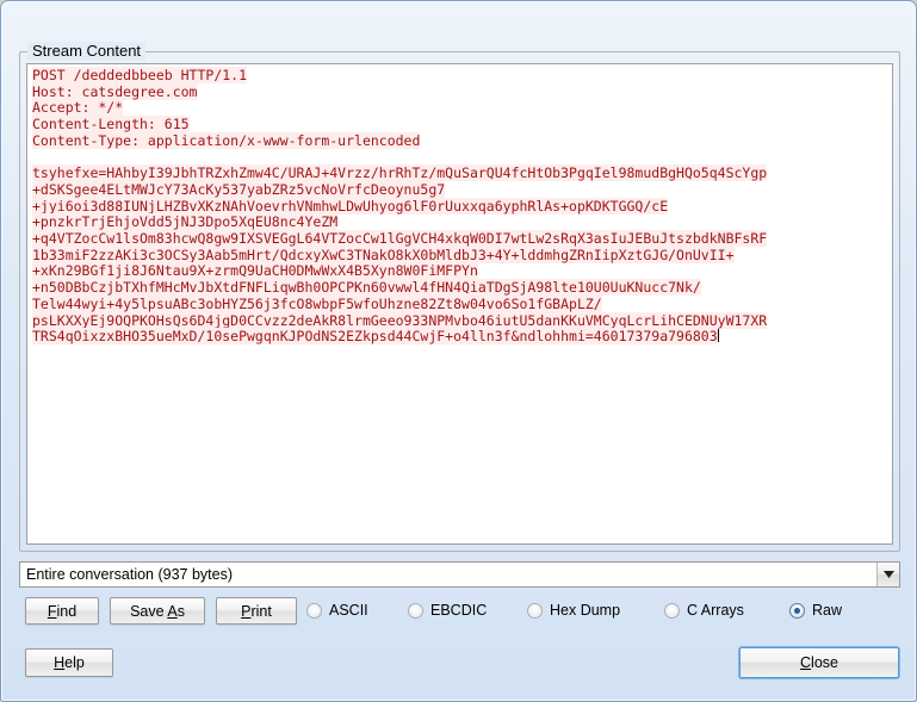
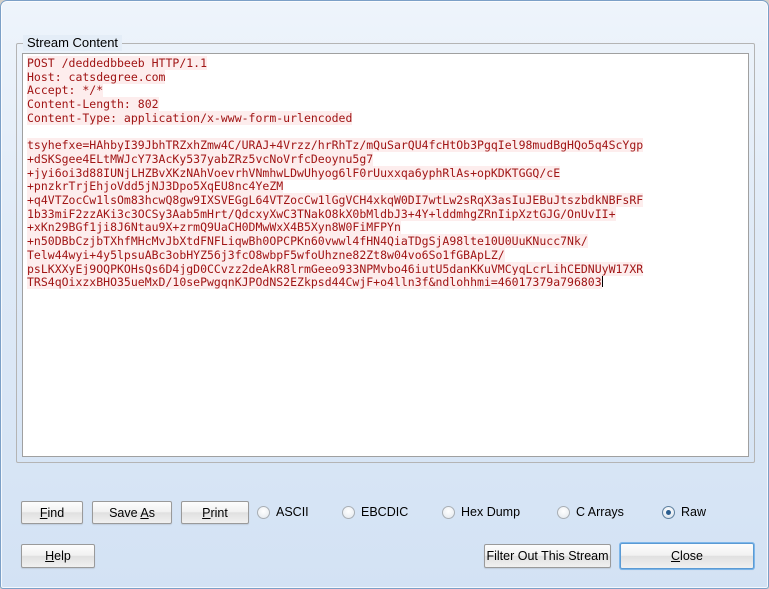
  Stream Content
- POST /deddedbbeeb HTTP/1.1 Host: catsdegree.com Accept: */* Content-Length: 615 Content-Type: application/x-www-form-urlencoded tsyhefxe=HAhbyI39JbhTRZxhZmw4C/URAJ+4Vrzz/hrRhTz/mQuSarQU4fcHtOb3PgqIel98mudBgHQo5q4ScYgp +dSKSgee4ELtMWJcY73AcKy537yabZRz5vcNoVrfcDeoynu5g7 +jyi6oi3d88IUNjLHZBvXKzNAhVoevrhVNmhwLDwUhyog6lF0rUuxxqa6yphRlAs+opKDKTGGQ/cE +pnzkrTrjEhjoVdd5jNJ3Dpo5XqEU8nc4YeZM +q4VTZocCw1lsOm83hcwQ8gw9IXSVEGgL64VTZocCw1lGgVCH4xkqW0DI7wtLw2sRqX3asIuJEBuJtszbdkNBFsRF 1b33miF2zzAKi3c3OCSy3Aab5mHrt/QdcxyXwC3TNakO8kX0bMldbJ3+4Y+lddmhgZRnIipXztGJG/OnUvII+ +xKn29BGf1ji8J6Ntau9X+zrmQ9UaCH0DMwWxX4B5Xyn8W0FiMFPYn +n50DBbCzjbTXhfMHcMvJbXtdFNFLiqwBh0OPCPKn60vwwl4fHN4QiaTDgSjA98lte10U0UuKNucc7Nk/ Telw44wyi+4y5lpsuABc3obHYZ56j3fcO8wbpF5wfoUhzne82Zt8w04vo6So1fGBApLZ/ psLKXXyEj9OQPKOHsQs6D4jgD0CCvzz2deAkR8lrmGeeo933NPMvbo46iutU5danKKuVMCyqLcrLihCEDNUyW17XR TRS4qOixzxBHO35ueMxD/10sePwgqnKJPOdNS2EZkpsd44CwjF+o4lln3f&ndlohhmi=46017379a796803
+ POST /deddedbbeeb HTTP/1.1 Host: catsdegree.com Accept: */* Content-Length: 802 Content-Type: application/x-www-form-urlencoded tsyhefxe=HAhbyI39JbhTRZxhZmw4C/URAJ+4Vrzz/hrRhTz/mQuSarQU4fcHtOb3PgqIel98mudBgHQo5q4ScYgp +dSKSgee4ELtMWJcY73AcKy537yabZRz5vcNoVrfcDeoynu5g7 +jyi6oi3d88IUNjLHZBvXKzNAhVoevrhVNmhwLDwUhyog6lF0rUuxxqa6yphRlAs+opKDKTGGQ/cE +pnzkrTrjEhjoVdd5jNJ3Dpo5XqEU8nc4YeZM +q4VTZocCw1lsOm83hcwQ8gw9IXSVEGgL64VTZocCw1lGgVCH4xkqW0DI7wtLw2sRqX3asIuJEBuJtszbdkNBFsRF 1b33miF2zzAKi3c3OCSy3Aab5mHrt/QdcxyXwC3TNakO8kX0bMldbJ3+4Y+lddmhgZRnIipXztGJG/OnUvII+ +xKn29BGf1ji8J6Ntau9X+zrmQ9UaCH0DMwWxX4B5Xyn8W0FiMFPYn +n50DBbCzjbTXhfMHcMvJbXtdFNFLiqwBh0OPCPKn60vwwl4fHN4QiaTDgSjA98lte10U0UuKNucc7Nk/ Telw44wyi+4y5lpsuABc3obHYZ56j3fcO8wbpF5wfoUhzne82Zt8w04vo6So1fGBApLZ/ psLKXXyEj9OQPKOHsQs6D4jgD0CCvzz2deAkR8lrmGeeo933NPMvbo46iutU5danKKuVMCyqLcrLihCEDNUyW17XR TRS4qOixzxBHO35ueMxD/10sePwgqnKJPOdNS2EZkpsd44CwjF+o4lln3f&ndlohhmi=46017379a796803
- Entire conversation (937 bytes)
  Find
  Save As
  Print
  ASCII
  EBCDIC
  Hex Dump
  C Arrays
  Raw
  Help
+ Filter Out This Stream
  Close
